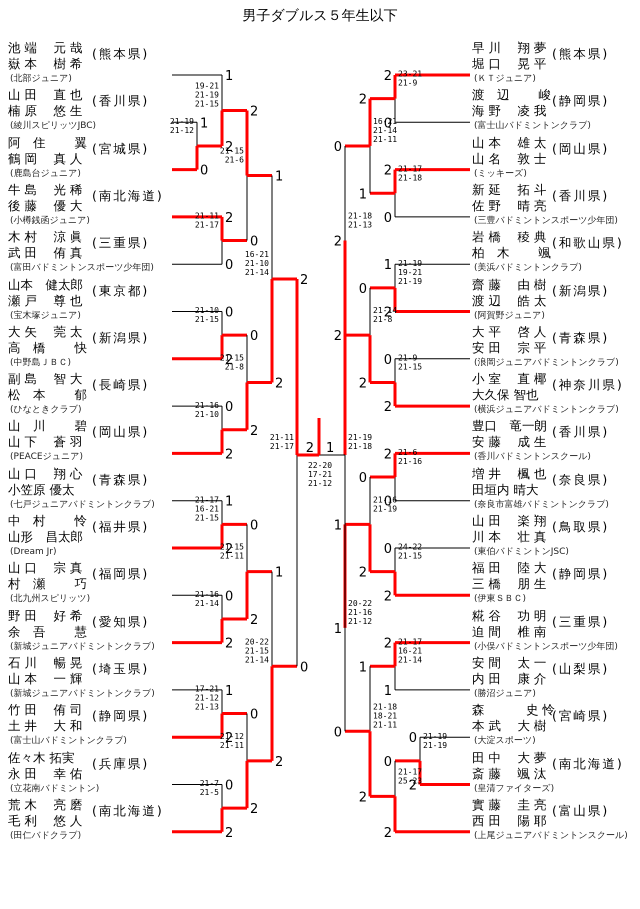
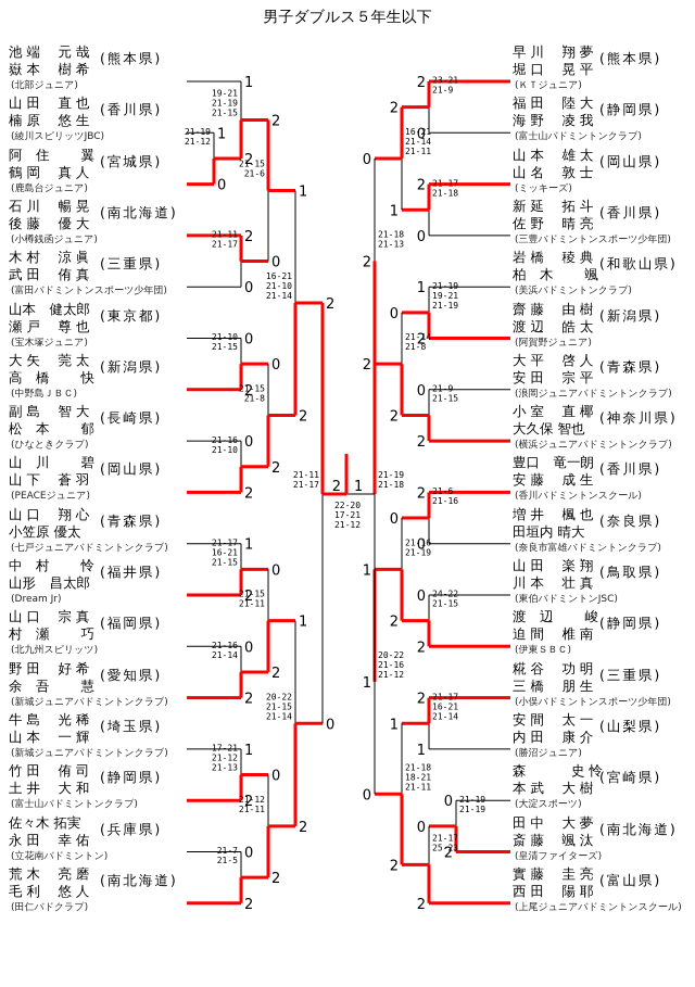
  男子ダブルス５年生以下
  池 端 元 哉
  嶽 本 樹 希
  (北部ジュニア)
  (熊本県)
  山 田 直 也
  楠 原 悠 生
  (綾川スピリッツJBC)
  (香川県)
  阿 住 翼
  鶴 岡 真 人
  (鹿島台ジュニア)
  (宮城県)
- 牛 島 光 稀
+ 石 川 暢 晃
  後 藤 優 大
  (小樽銭函ジュニア)
  (南北海道)
  木 村 涼 眞
  武 田 侑 真
  (富田バドミントンスポーツ少年団)
  (三重県)
  山本 健太郎
  瀬 戸 尊 也
  (宝木塚ジュニア)
  (東京都)
  大 矢 莞 太
  高 橋 快
  (中野島ＪＢＣ)
  (新潟県)
  副 島 智 大
  松 本 郁
  (ひなときクラブ)
  (長崎県)
  山 川 碧
  山 下 蒼 羽
  (PEACEジュニア)
  (岡山県)
  山 口 翔 心
  小笠原 優太
  (七戸ジュニアバドミントンクラブ)
  (青森県)
  中 村 怜
  山形 昌太郎
  (Dream Jr)
  (福井県)
  山 口 宗 真
  村 瀬 巧
  (北九州スピリッツ)
  (福岡県)
  野 田 好 希
  余 吾 慧
  (新城ジュニアバドミントンクラブ)
  (愛知県)
- 石 川 暢 晃
+ 牛 島 光 稀
  山 本 一 輝
  (新城ジュニアバドミントンクラブ)
  (埼玉県)
  竹 田 侑 司
  土 井 大 和
  (富士山バドミントンクラブ)
  (静岡県)
  佐々木 拓実
  永 田 幸 佑
  (立花南バドミントン)
  (兵庫県)
  荒 木 亮 磨
  毛 利 悠 人
  (田仁バドクラブ)
  (南北海道)
  早 川 翔 夢
  堀 口 晃 平
  (ＫＴジュニア)
  (熊本県)
- 渡 辺 峻
+ 福 田 陸 大
  海 野 凌 我
  (富士山バドミントンクラブ)
  (静岡県)
  山 本 雄 太
  山 名 敦 士
  (ミッキーズ)
  (岡山県)
  新 延 拓 斗
  佐 野 晴 亮
  (三豊バドミントンスポーツ少年団)
  (香川県)
  岩 橋 稜 典
  柏 木 颯
  (美浜バドミントンクラブ)
  (和歌山県)
  齋 藤 由 樹
  渡 辺 皓 太
  (阿賀野ジュニア)
  (新潟県)
  大 平 啓 人
  安 田 宗 平
  (浪岡ジュニアバドミントンクラブ)
  (青森県)
  小 室 直 椰
  大久保 智也
  (横浜ジュニアバドミントンクラブ)
  (神奈川県)
  豊口 竜一朗
  安 藤 成 生
  (香川バドミントンスクール)
  (香川県)
  増 井 楓 也
  田垣内 晴大
  (奈良市富雄バドミントンクラブ)
  (奈良県)
  山 田 楽 翔
  川 本 壮 真
  (東伯バドミントンJSC)
  (鳥取県)
- 福 田 陸 大
+ 渡 辺 峻
- 三 橋 朋 生
+ 迫 間 椎 南
  (伊東ＳＢＣ)
  (静岡県)
  糀 谷 功 明
- 迫 間 椎 南
+ 三 橋 朋 生
  (小俣バドミントンスポーツ少年団)
  (三重県)
  安 間 太 一
  内 田 康 介
  (勝沼ジュニア)
  (山梨県)
  森 史 怜
  本 武 大 樹
  (大淀スポーツ)
  (宮崎県)
  田 中 大 夢
  斎 藤 颯 汰
  (皇清ファイターズ)
  (南北海道)
  實 藤 圭 亮
  西 田 陽 耶
  (上尾ジュニアバドミントンスクール)
  (富山県)
  1
  0
  21-19
  21-12
  1
  2
  19-21
  21-19
  21-15
  2
  0
  21-11
  21-17
  0
  2
  21-10
  21-15
  0
  2
  21-16
  21-10
  1
  2
  21-17
  16-21
  21-15
  0
  2
  21-16
  21-14
  1
  2
  17-21
  21-12
  21-13
  0
  2
  21-7
  21-5
  2
  0
  21-15
  21-6
  0
  2
  21-15
  21-8
  0
  2
  21-15
  21-11
  0
  2
  21-12
  21-11
  1
  2
  16-21
  21-10
  21-14
  1
  2
  20-22
  21-15
  21-14
  2
  0
  21-11
  21-17
  2
  0
  23-21
  21-9
  2
  0
  21-17
  21-18
  1
  2
  21-19
  19-21
  21-19
  0
  2
  21-9
  21-15
  2
  0
  21-6
  21-16
  0
  2
  24-22
  21-15
  2
  1
  21-17
  16-21
  21-14
  0
  2
  21-19
  21-19
  0
  2
  21-17
  25-23
  2
  1
  16-21
  21-14
  21-11
  0
  2
  21-14
  21-8
  0
  2
  21-16
  21-19
  1
  2
  21-18
  18-21
  21-11
  0
  2
  21-18
  21-13
  1
  0
  20-22
  21-16
  21-12
  2
  1
  21-19
  21-18
  2
  1
  22-20
  17-21
  21-12
